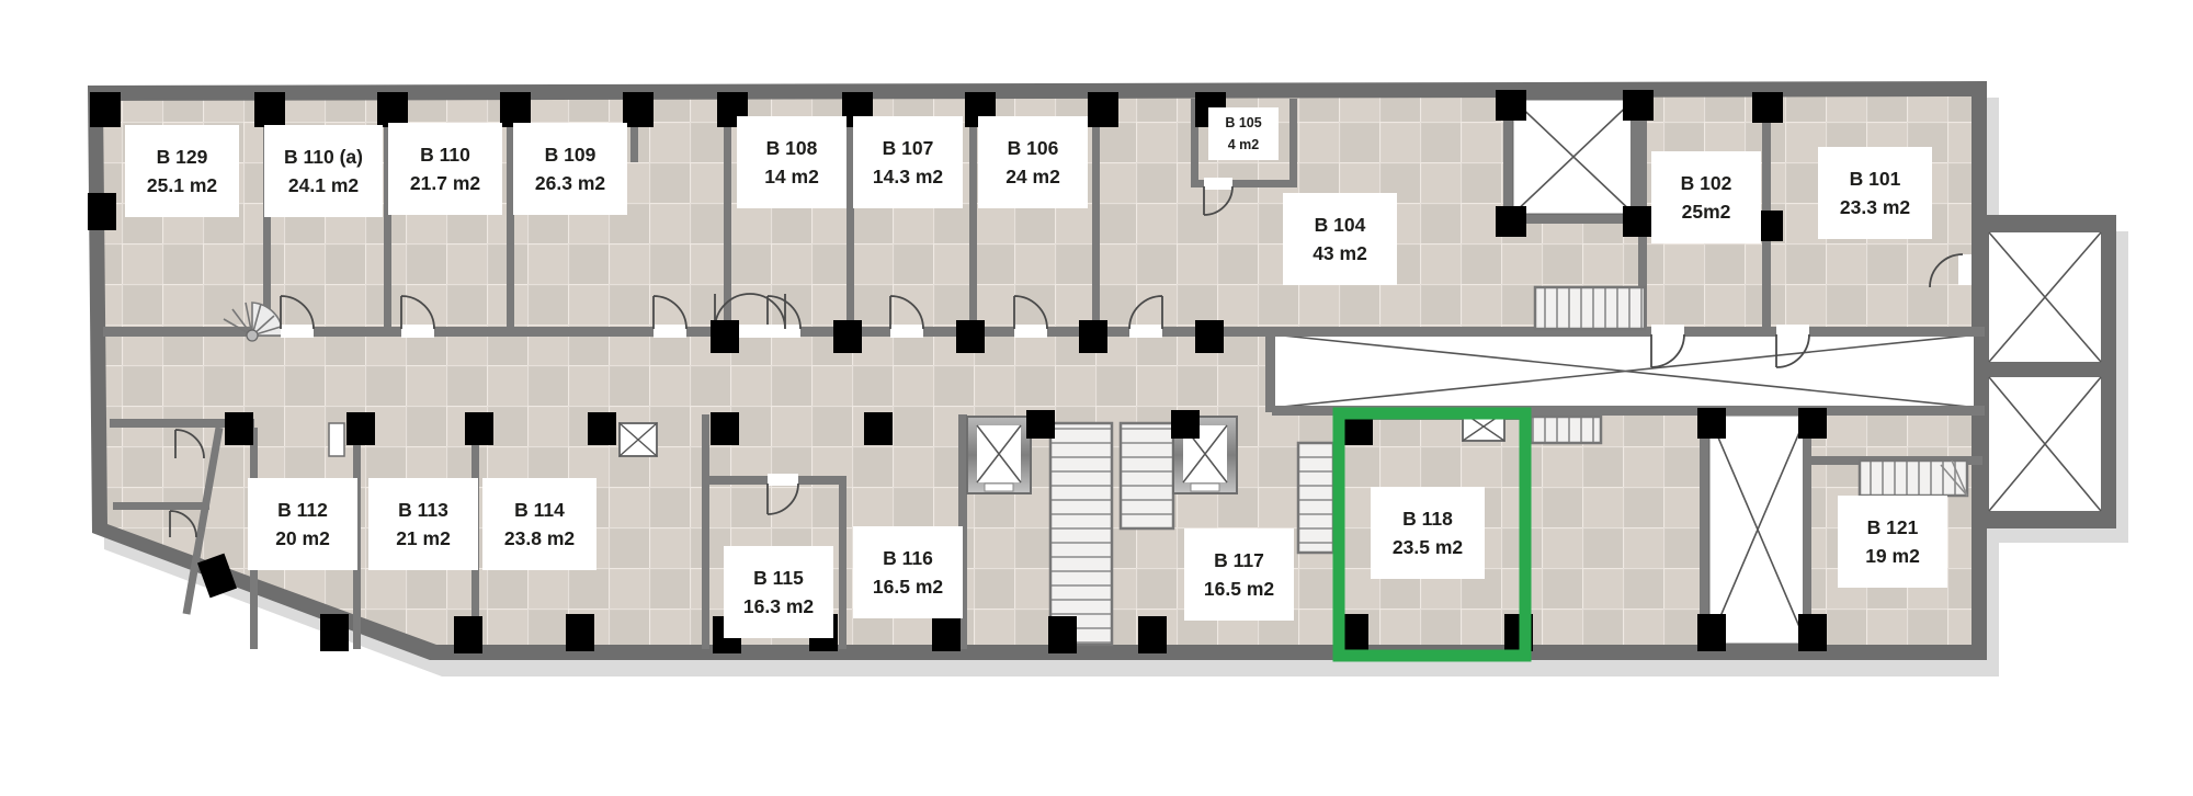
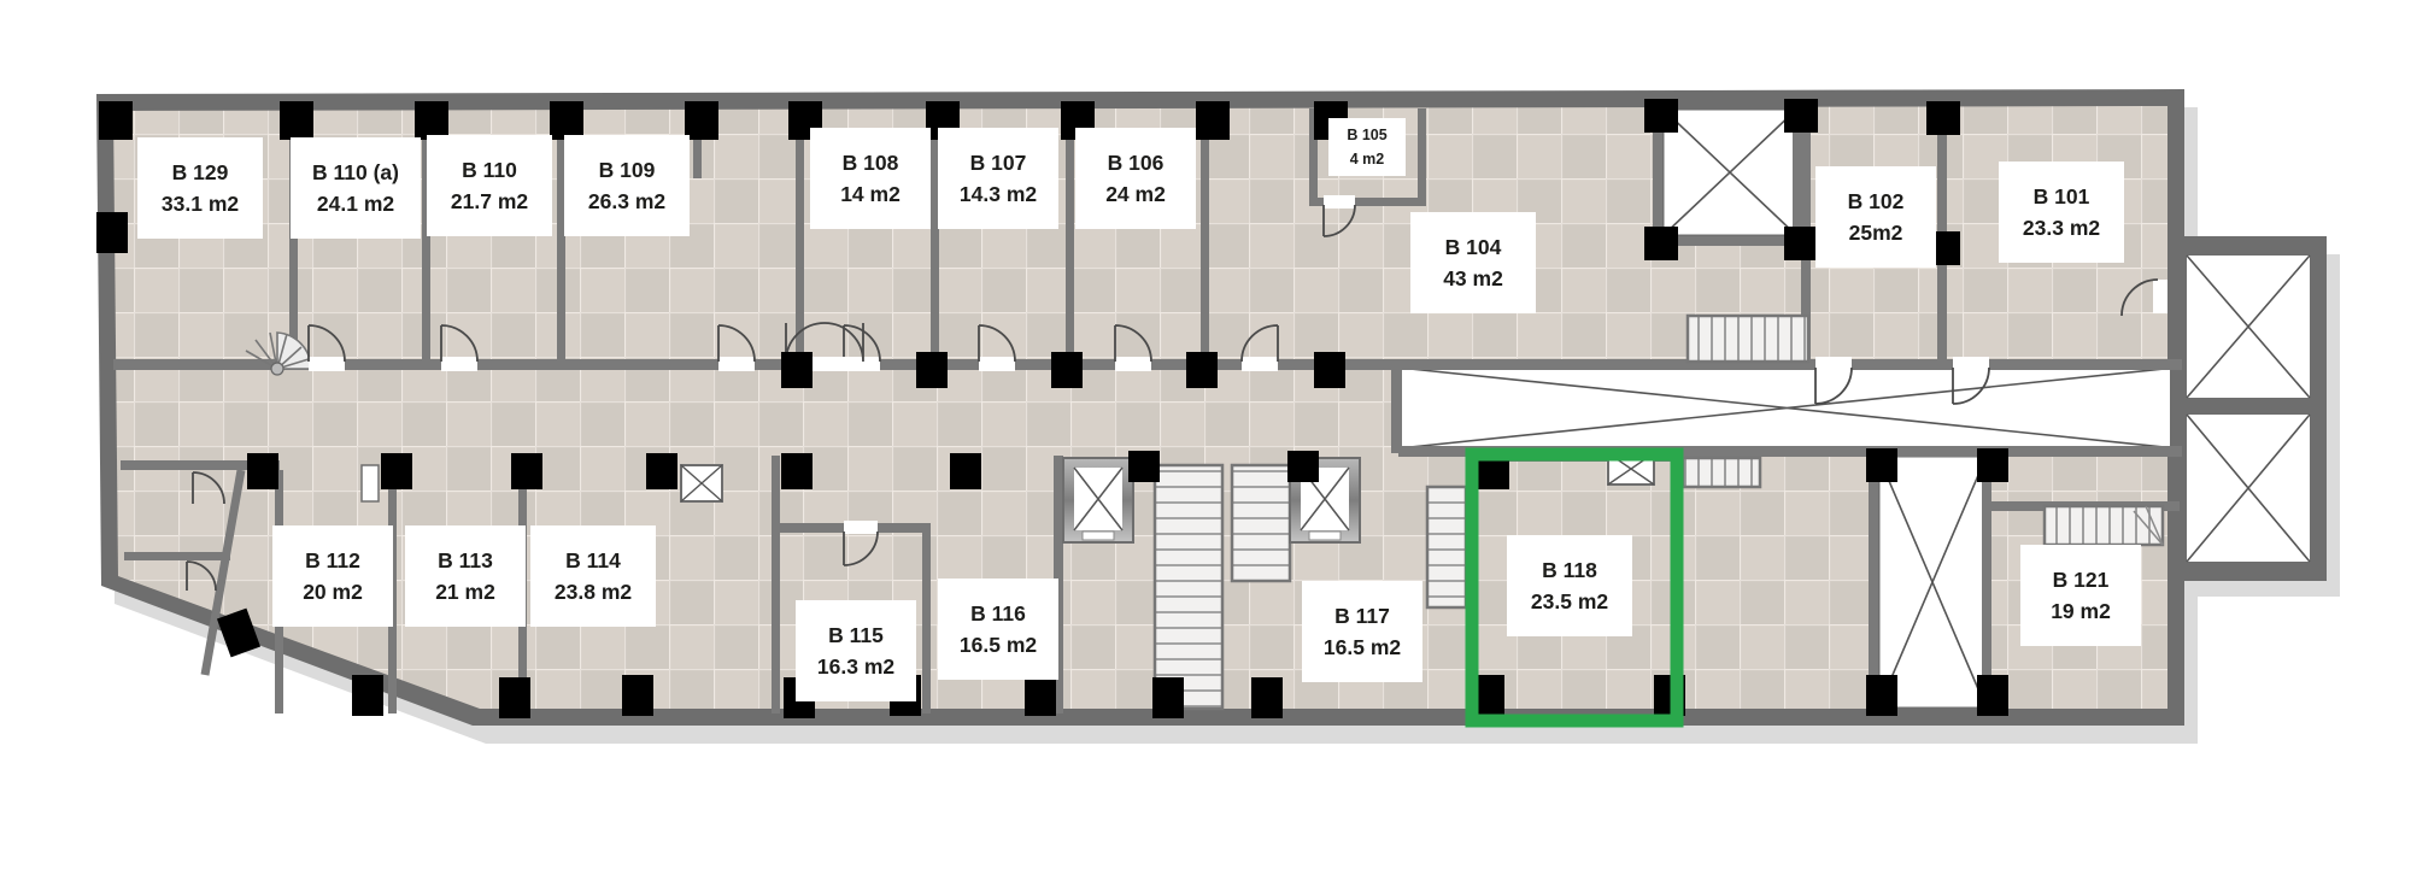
  B 129
- 25.1 m2
+ 33.1 m2
  B 110 (a)
  24.1 m2
  B 110
  21.7 m2
  B 109
  26.3 m2
  B 108
  14 m2
  B 107
  14.3 m2
  B 106
  24 m2
  B 105
  4 m2
  B 104
  43 m2
  B 102
  25m2
  B 101
  23.3 m2
  B 112
  20 m2
  B 113
  21 m2
  B 114
  23.8 m2
  B 115
  16.3 m2
  B 116
  16.5 m2
  B 117
  16.5 m2
  B 118
  23.5 m2
  B 121
  19 m2
